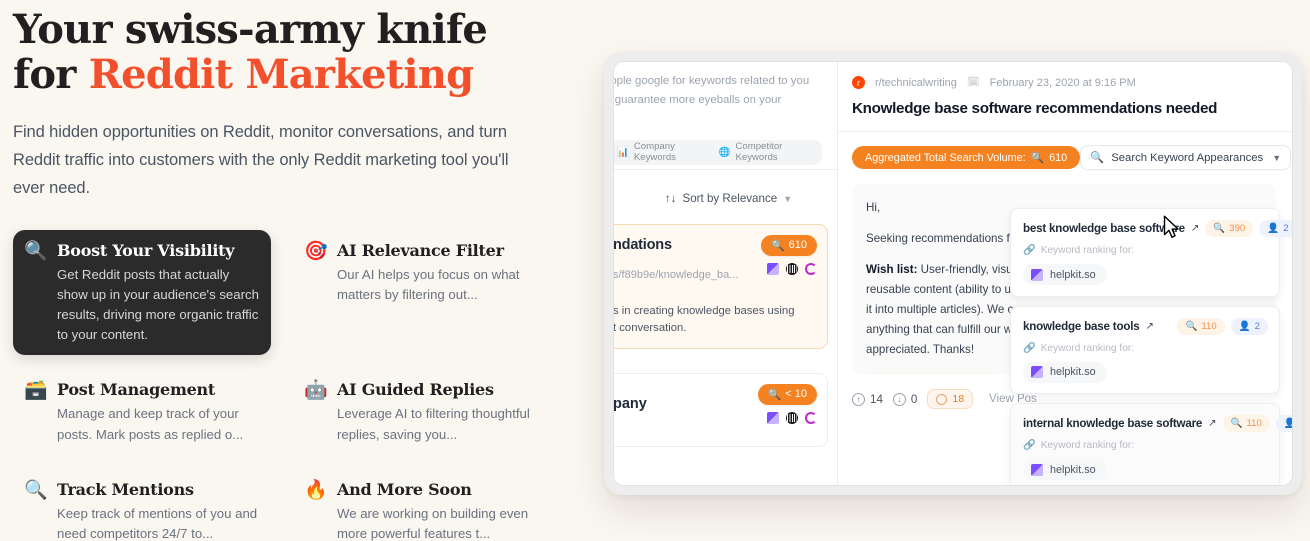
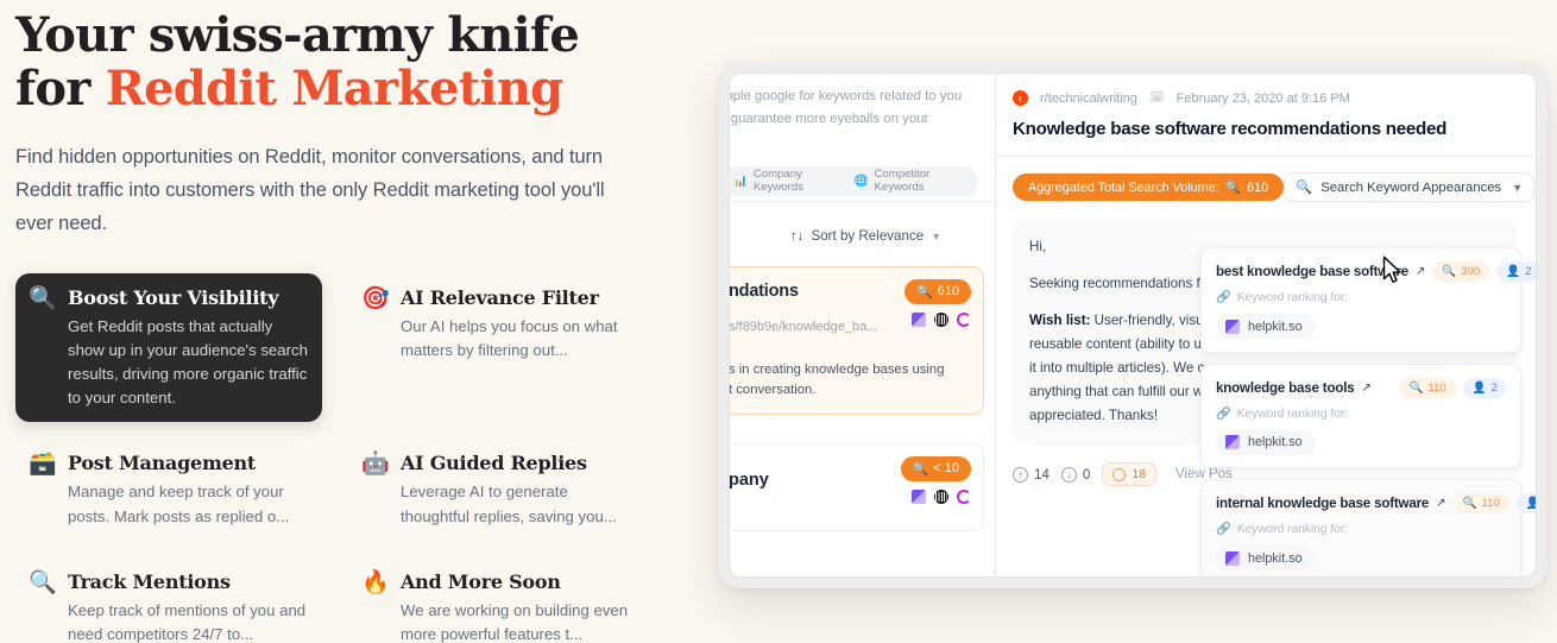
  Your swiss-army knife
  for Reddit Marketing
  Find hidden opportunities on Reddit, monitor conversations, and turn Reddit traffic into customers with the only Reddit marketing tool you'll ever need.
  🔍
  Boost Your Visibility
  Get Reddit posts that actually show up in your audience's search results, driving more organic traffic to your content.
  🎯
  AI Relevance Filter
  Our AI helps you focus on what matters by filtering out...
  🗃️
  Post Management
  Manage and keep track of your posts. Mark posts as replied o...
  🤖
  AI Guided Replies
- Leverage AI to filtering thoughtful replies, saving you...
+ Leverage AI to generate thoughtful replies, saving you...
  🔍
  Track Mentions
  Keep track of mentions of you and need competitors 24/7 to...
  🔥
  And More Soon
  We are working on building even more powerful features t...
  ople google for keywords related to you
  guarantee more eyeballs on your
  📊
  Company Keywords
  🌐
  Competitor Keywords
  ↑↓
  Sort by Relevance
  ▼
  🔍
  610
  ndations
  s/f89b9e/knowledge_ba...
  s in creating knowledge bases using
  t conversation.
  🔍
  < 10
  pany
  r
  r/technicalwriting
  🗓
  February 23, 2020 at 9:16 PM
  Knowledge base software recommendations needed
  Aggregated Total Search Volume:
  🔍
  610
  🔍
  Search Keyword Appearances
  ▼
  Hi,
  Seeking recommendations f
  Wish list: User-friendly, vis
  reusable content (ability to u
  it into multiple articles). We
  anything that can fulfill our w
  appreciated. Thanks!
  ↑
  14
  ↓
  0
  18
  View Pos
  best knowledge base softwe
  ↗
  🔍
  390
  👤
  2
  🔗
  Keyword ranking for:
  helpkit.so
  knowledge base tools
  ↗
  🔍
  110
  👤
  2
  🔗
  Keyword ranking for:
  helpkit.so
  internal knowledge base software
  ↗
  🔍
  110
  👤
  🔗
  Keyword ranking for:
  helpkit.so
